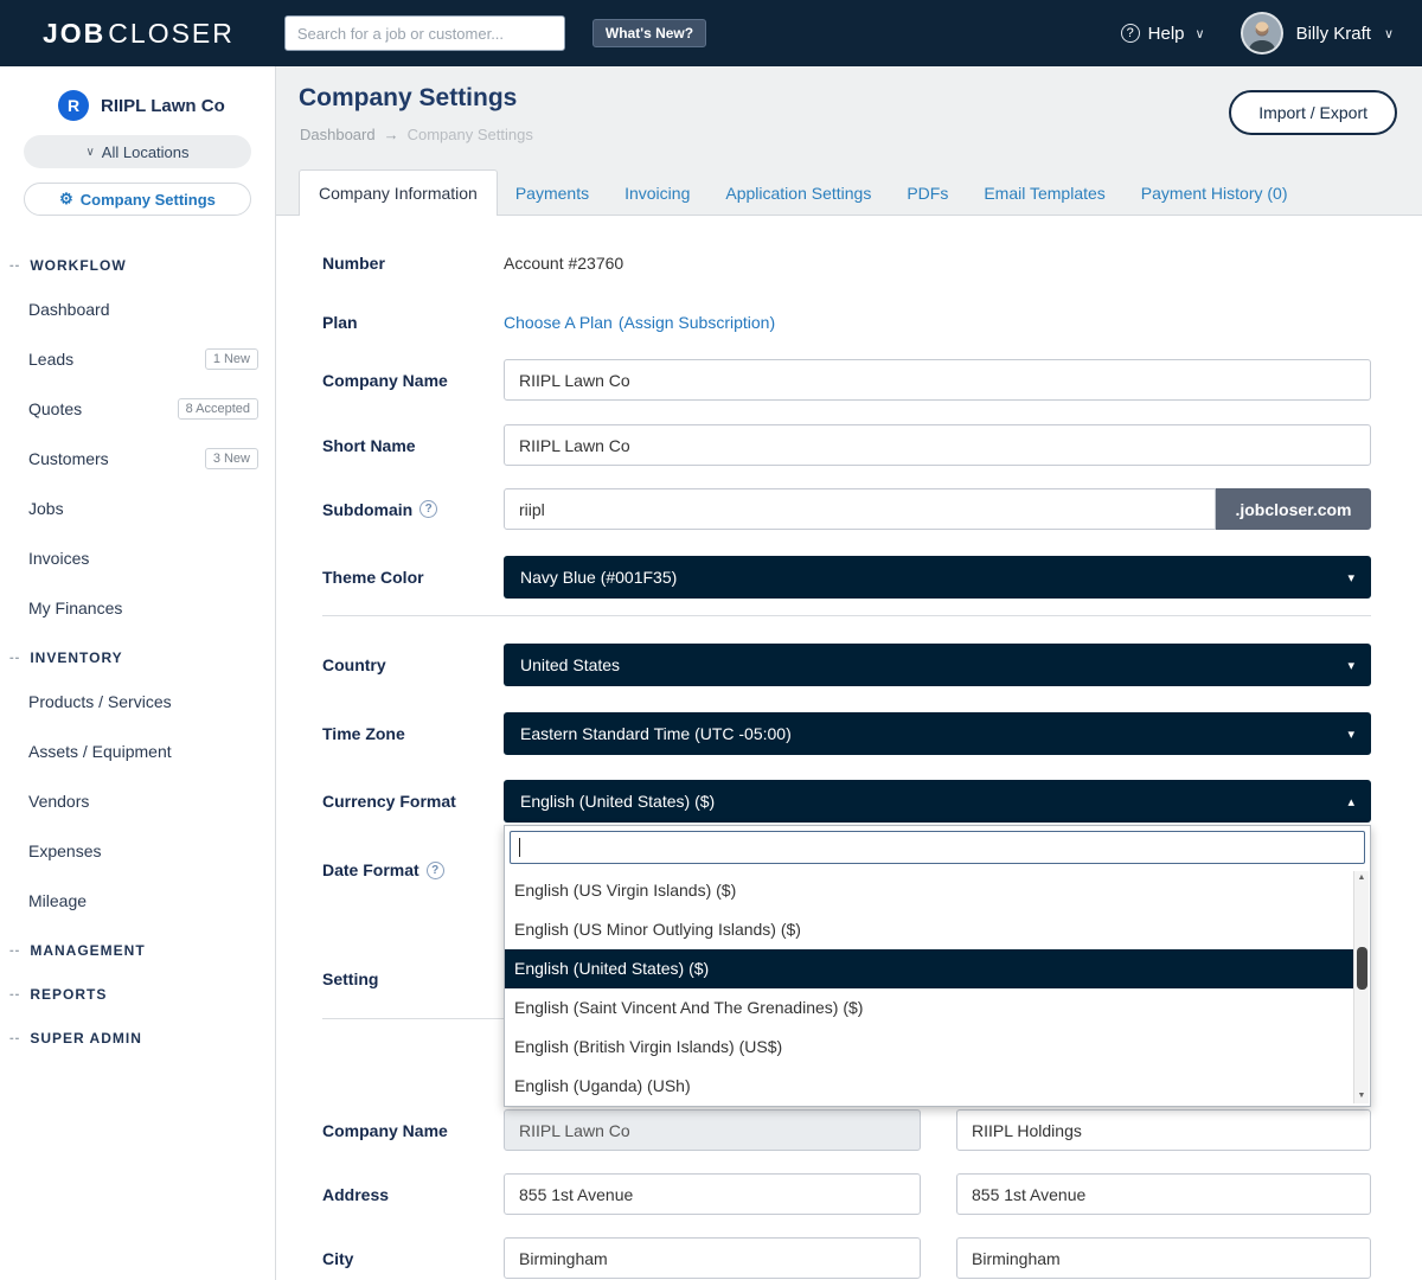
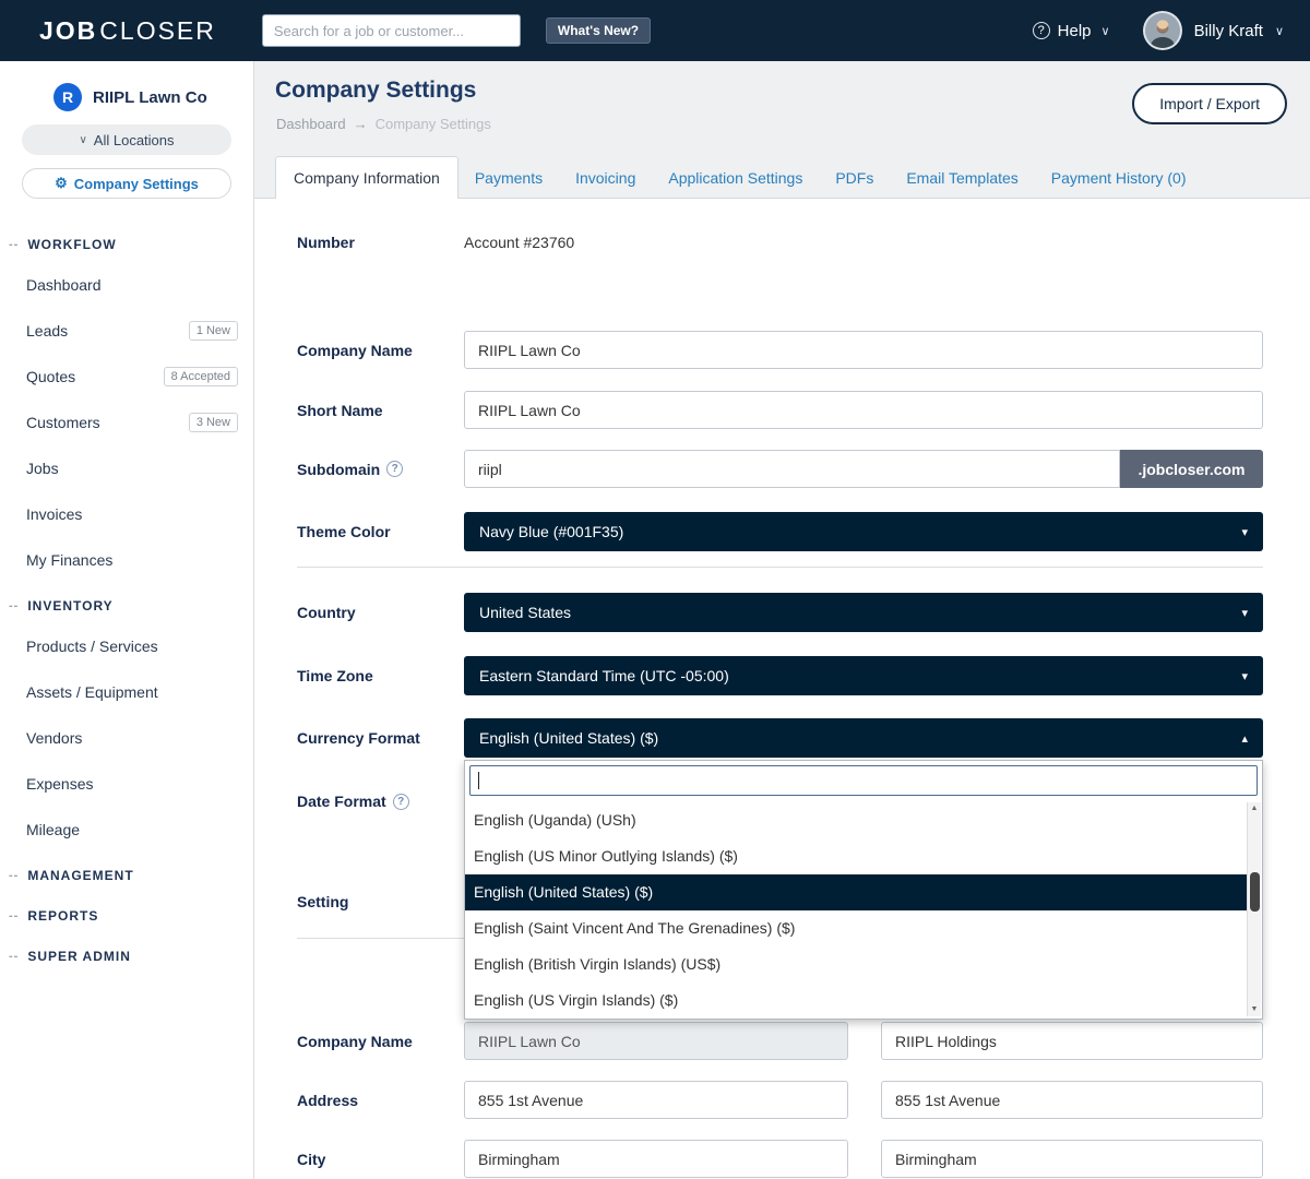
  JOBCLOSER
  Search for a job or customer...
  What's New?
  ?
  Help
  ∨
  Billy Kraft
  ∨
  R
  RIIPL Lawn Co
  ∨
  All Locations
  ⚙
  Company Settings
  --
  WORKFLOW
  Dashboard
  Leads
  1 New
  Quotes
  8 Accepted
  Customers
  3 New
  Jobs
  Invoices
  My Finances
  --
  INVENTORY
  Products / Services
  Assets / Equipment
  Vendors
  Expenses
  Mileage
  --
  MANAGEMENT
  --
  REPORTS
  --
  SUPER ADMIN
  Company Settings
  Dashboard → Company Settings
  Import / Export
  Company Information
  Payments
  Invoicing
  Application Settings
  PDFs
  Email Templates
  Payment History (0)
  Number
  Account #23760
- Plan
- Choose A Plan
- (Assign Subscription)
  Company Name
  RIIPL Lawn Co
  Short Name
  RIIPL Lawn Co
  Subdomain
  ?
  riipl
  .jobcloser.com
  Theme Color
  Navy Blue (#001F35)
  ▾
  Country
  United States
  ▾
  Time Zone
  Eastern Standard Time (UTC -05:00)
  ▾
  Currency Format
  English (United States) ($)
  ▴
  Date Format
  ?
  Setting
- English (US Virgin Islands) ($)
+ English (Uganda) (USh)
  English (US Minor Outlying Islands) ($)
  English (United States) ($)
  English (Saint Vincent And The Grenadines) ($)
  English (British Virgin Islands) (US$)
- English (Uganda) (USh)
+ English (US Virgin Islands) ($)
  Company Name
  RIIPL Lawn Co
  RIIPL Holdings
  Address
  855 1st Avenue
  855 1st Avenue
  City
  Birmingham
  Birmingham
